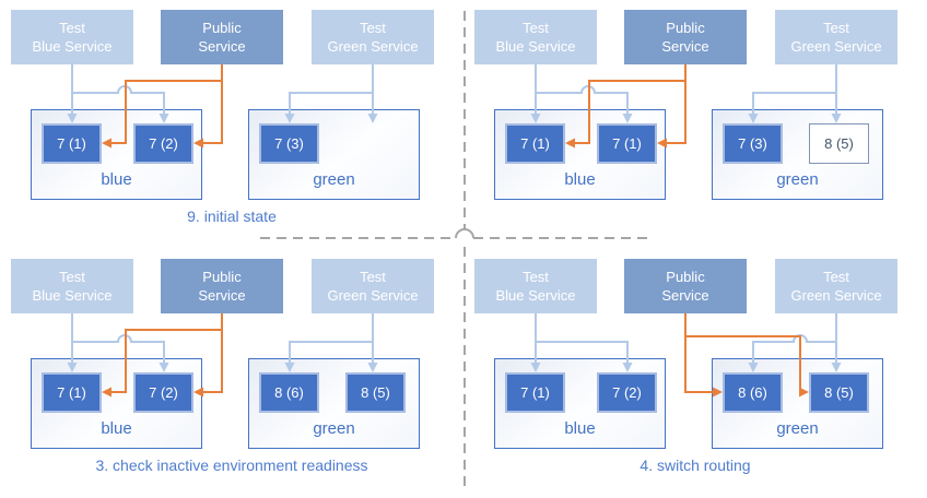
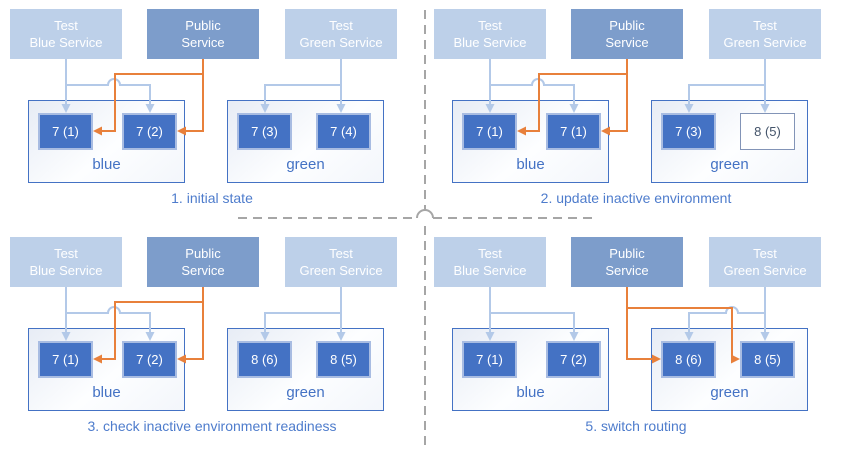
  Test
  Blue Service
  Public
  Service
  Test
  Green Service
  7 (1)
  7 (2)
  blue
  7 (3)
+ 7 (4)
  green
- 9. initial state
+ 1. initial state
  Test
  Blue Service
  Public
  Service
  Test
  Green Service
  7 (1)
  7 (1)
  blue
  7 (3)
  8 (5)
  green
+ 2. update inactive environment
  Test
  Blue Service
  Public
  Service
  Test
  Green Service
  7 (1)
  7 (2)
  blue
  8 (6)
  8 (5)
  green
  3. check inactive environment readiness
  Test
  Blue Service
  Public
  Service
  Test
  Green Service
  7 (1)
  7 (2)
  blue
  8 (6)
  8 (5)
  green
- 4. switch routing
+ 5. switch routing
